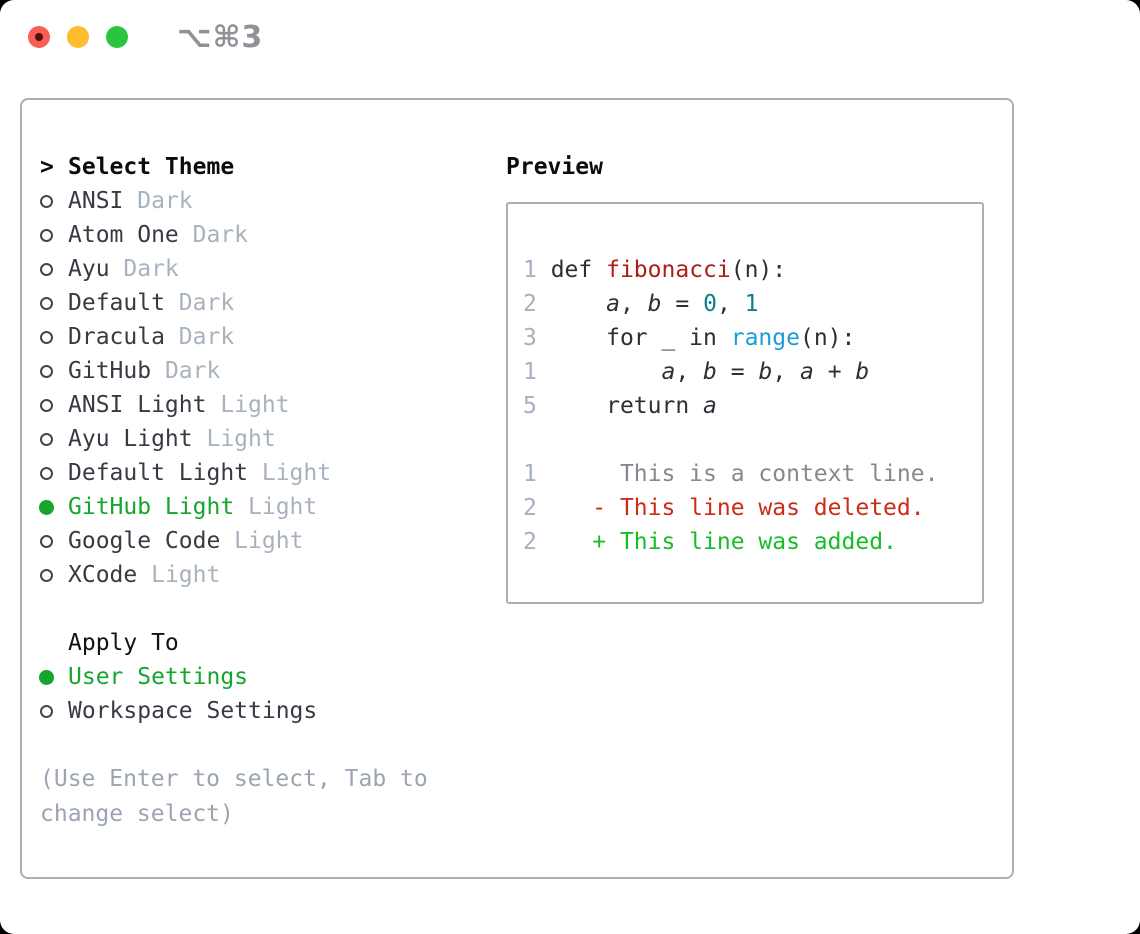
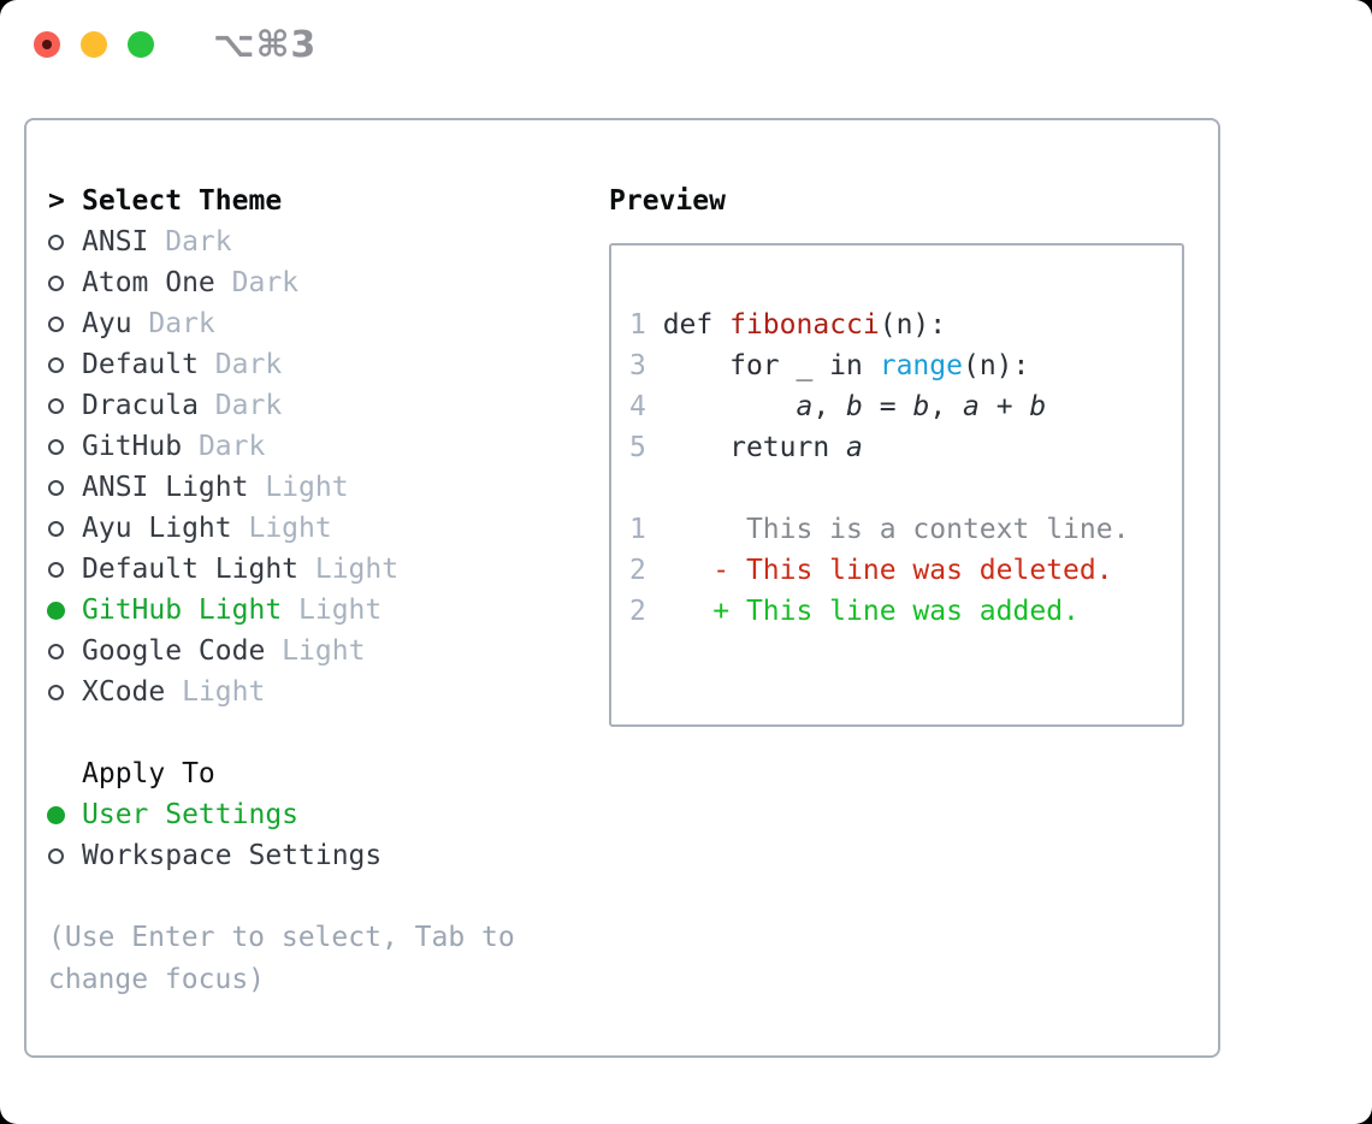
  ⌥⌘3
  >
  Select Theme
  ANSI
  Dark
  Atom One
  Dark
  Ayu
  Dark
  Default
  Dark
  Dracula
  Dark
  GitHub
  Dark
  ANSI Light
  Light
  Ayu Light
  Light
  Default Light
  Light
  GitHub Light
  Light
  Google Code
  Light
  XCode
  Light
  Apply To
  User Settings
  Workspace Settings
- (Use Enter to select, Tab to change select)
+ (Use Enter to select, Tab to change focus)
  Preview
  1 def fibonacci(n):
- 2 a, b = 0, 1
  3 for _ in range(n):
- 1 a, b = b, a + b
+ 4 a, b = b, a + b
  5 return a
  1 This is a context line.
  2 - This line was deleted.
  2 + This line was added.
